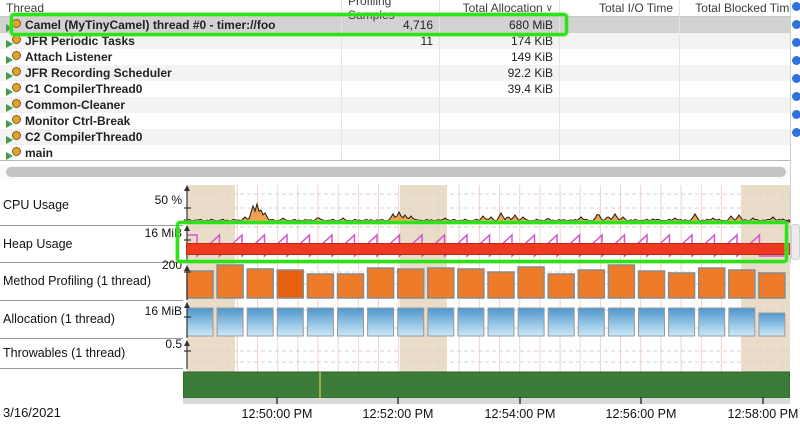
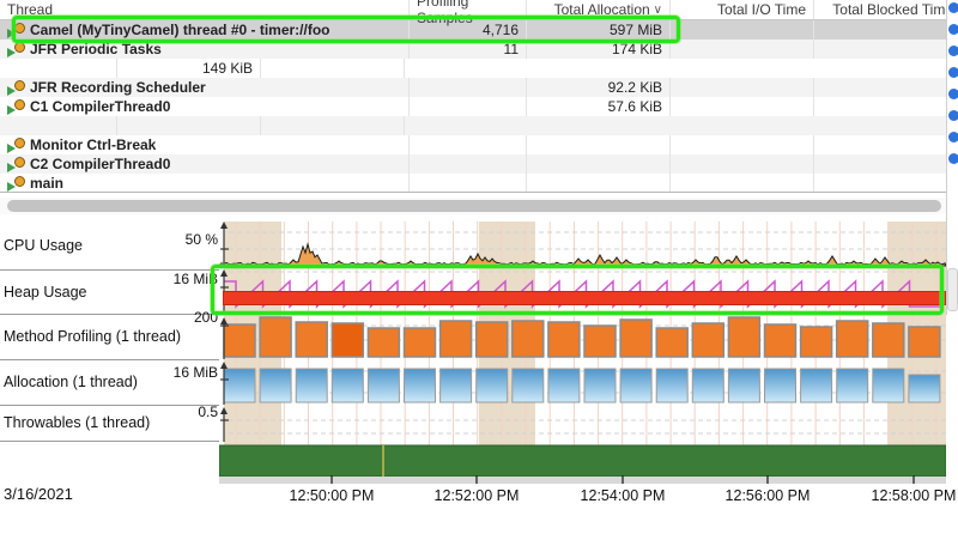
  Thread
  Profiling Samples
  Total Allocation
  ∨
  Total I/O Time
  Total Blocked Tim
  Camel (MyTinyCamel) thread #0 - timer://foo
  4,716
- 680 MiB
+ 597 MiB
  JFR Periodic Tasks
  11
  174 KiB
- Attach Listener
  149 KiB
  JFR Recording Scheduler
  92.2 KiB
  C1 CompilerThread0
- 39.4 KiB
+ 57.6 KiB
- Common-Cleaner
  Monitor Ctrl-Break
  C2 CompilerThread0
  main
  CPU Usage
  50 %
  Heap Usage
  16 MiB
  Method Profiling (1 thread)
  200
  Allocation (1 thread)
  16 MiB
  Throwables (1 thread)
  0.5
  3/16/2021
  12:50:00 PM
  12:52:00 PM
  12:54:00 PM
  12:56:00 PM
  12:58:00 PM
